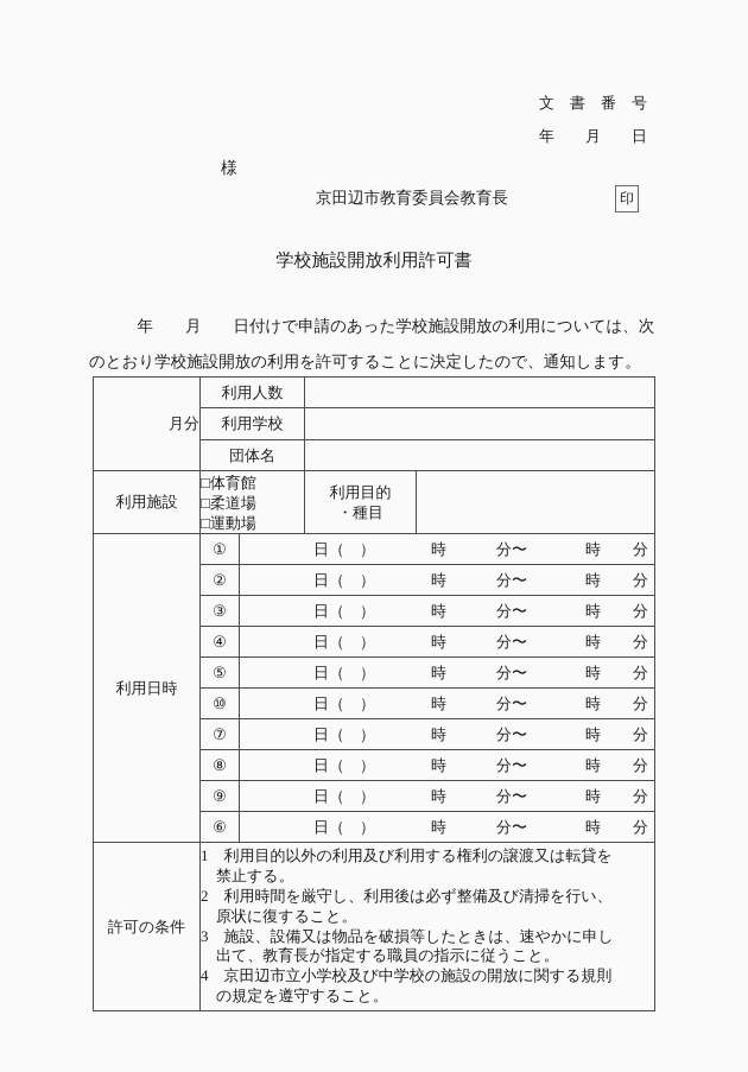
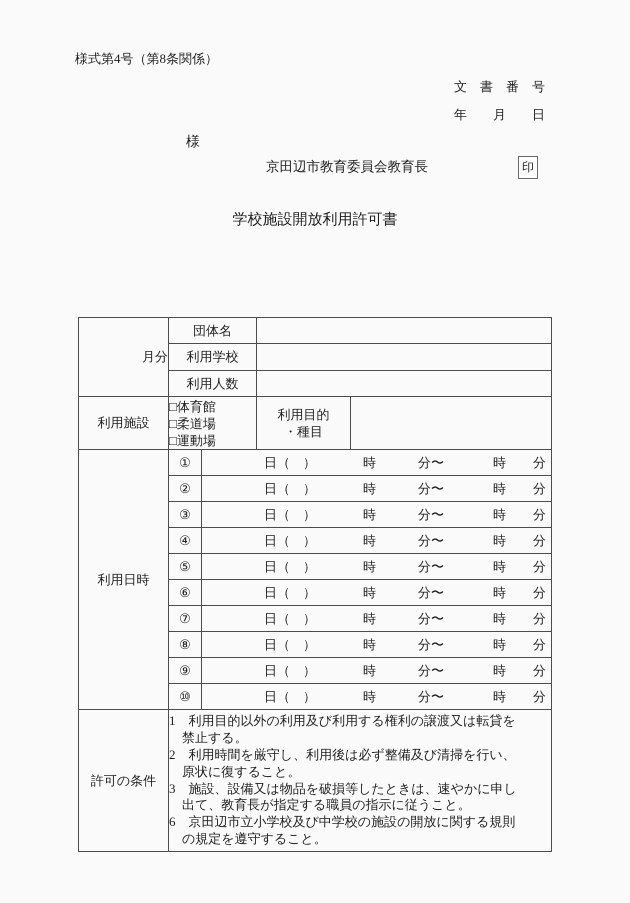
+ 様式第4号（第8条関係）
  文 書 番 号
  年 月 日
  様
  京田辺市教育委員会教育長
  印
  学校施設開放利用許可書
- 年 月 日付けで申請のあった学校施設開放の利用については、次
- のとおり学校施設開放の利用を許可することに決定したので、通知します。
- 月分	利用人数
+ 月分	団体名
  利用学校
- 団体名
+ 利用人数
  利用施設	□体育館 □柔道場 □運動場	利用目的 ・種目
  利用日時	①	日（ ） 時 分〜 時 分
  ②	日（ ） 時 分〜 時 分
  ③	日（ ） 時 分〜 時 分
  ④	日（ ） 時 分〜 時 分
  ⑤	日（ ） 時 分〜 時 分
- ⑩	日（ ） 時 分〜 時 分
+ ⑥	日（ ） 時 分〜 時 分
  ⑦	日（ ） 時 分〜 時 分
  ⑧	日（ ） 時 分〜 時 分
  ⑨	日（ ） 時 分〜 時 分
- ⑥	日（ ） 時 分〜 時 分
+ ⑩	日（ ） 時 分〜 時 分
- 許可の条件	1 利用目的以外の利用及び利用する権利の譲渡又は転貸を 禁止する。 2 利用時間を厳守し、利用後は必ず整備及び清掃を行い、 原状に復すること。 3 施設、設備又は物品を破損等したときは、速やかに申し 出て、教育長が指定する職員の指示に従うこと。 4 京田辺市立小学校及び中学校の施設の開放に関する規則 の規定を遵守すること。
+ 許可の条件	1 利用目的以外の利用及び利用する権利の譲渡又は転貸を 禁止する。 2 利用時間を厳守し、利用後は必ず整備及び清掃を行い、 原状に復すること。 3 施設、設備又は物品を破損等したときは、速やかに申し 出て、教育長が指定する職員の指示に従うこと。 6 京田辺市立小学校及び中学校の施設の開放に関する規則 の規定を遵守すること。
